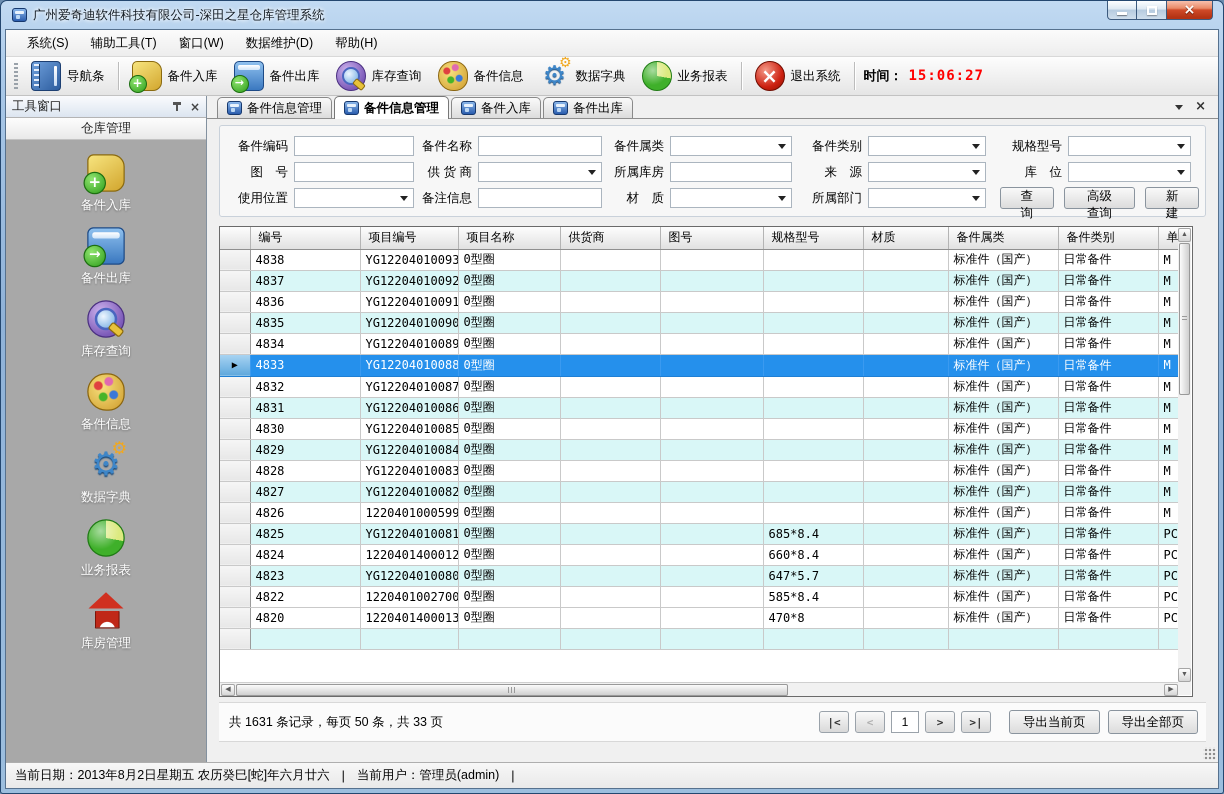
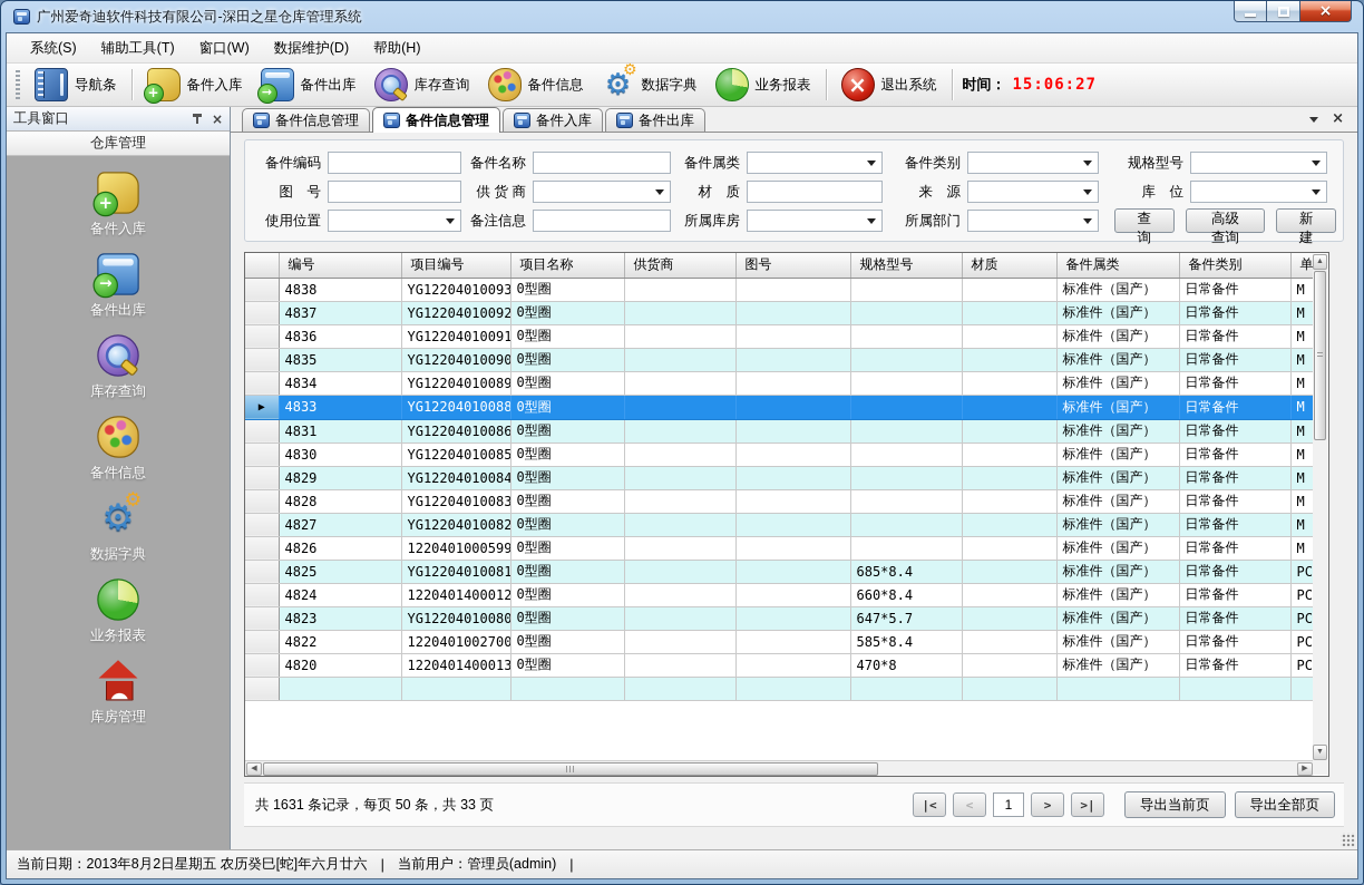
  广州爱奇迪软件科技有限公司-深田之星仓库管理系统
  ×
  系统(S)
  辅助工具(T)
  窗口(W)
  数据维护(D)
  帮助(H)
  导航条
  备件入库
  备件出库
  库存查询
  备件信息
  数据字典
  业务报表
  退出系统
  时间：
  15:06:27
  工具窗口
  ×
  仓库管理
  备件入库
  备件出库
  库存查询
  备件信息
  数据字典
  业务报表
  库房管理
  备件信息管理
  备件信息管理
  备件入库
  备件出库
  ×
  备件编码
  备件名称
  备件属类
  备件类别
  规格型号
  图 号
  供 货 商
- 所属库房
+ 材 质
  来 源
  库 位
  使用位置
  备注信息
- 材 质
+ 所属库房
  所属部门
  查询
  高级查询
  新建
  	编号	项目编号	项目名称	供货商	图号	规格型号	材质	备件属类	备件类别	单
  	4838	YG12204010093	0型圈					标准件（国产）	日常备件	M
  	4837	YG12204010092	0型圈					标准件（国产）	日常备件	M
  	4836	YG12204010091	0型圈					标准件（国产）	日常备件	M
  	4835	YG12204010090	0型圈					标准件（国产）	日常备件	M
  	4834	YG12204010089	0型圈					标准件（国产）	日常备件	M
  ▶	4833	YG12204010088	0型圈					标准件（国产）	日常备件	M
- 	4832	YG12204010087	0型圈					标准件（国产）	日常备件	M
  	4831	YG12204010086	0型圈					标准件（国产）	日常备件	M
  	4830	YG12204010085	0型圈					标准件（国产）	日常备件	M
  	4829	YG12204010084	0型圈					标准件（国产）	日常备件	M
  	4828	YG12204010083	0型圈					标准件（国产）	日常备件	M
  	4827	YG12204010082	0型圈					标准件（国产）	日常备件	M
  	4826	1220401000599	0型圈					标准件（国产）	日常备件	M
  	4825	YG12204010081	0型圈			685*8.4		标准件（国产）	日常备件	PC
  	4824	1220401400012	0型圈			660*8.4		标准件（国产）	日常备件	PC
  	4823	YG12204010080	0型圈			647*5.7		标准件（国产）	日常备件	PC
  	4822	1220401002700	0型圈			585*8.4		标准件（国产）	日常备件	PC
  	4820	1220401400013	0型圈			470*8		标准件（国产）	日常备件	PC
  共 1631 条记录，每页 50 条，共 33 页
  |<
  <
  1
  >
  >|
  导出当前页
  导出全部页
  当前日期：2013年8月2日星期五 农历癸巳[蛇]年六月廿六
  |
  当前用户：管理员(admin)
  |
